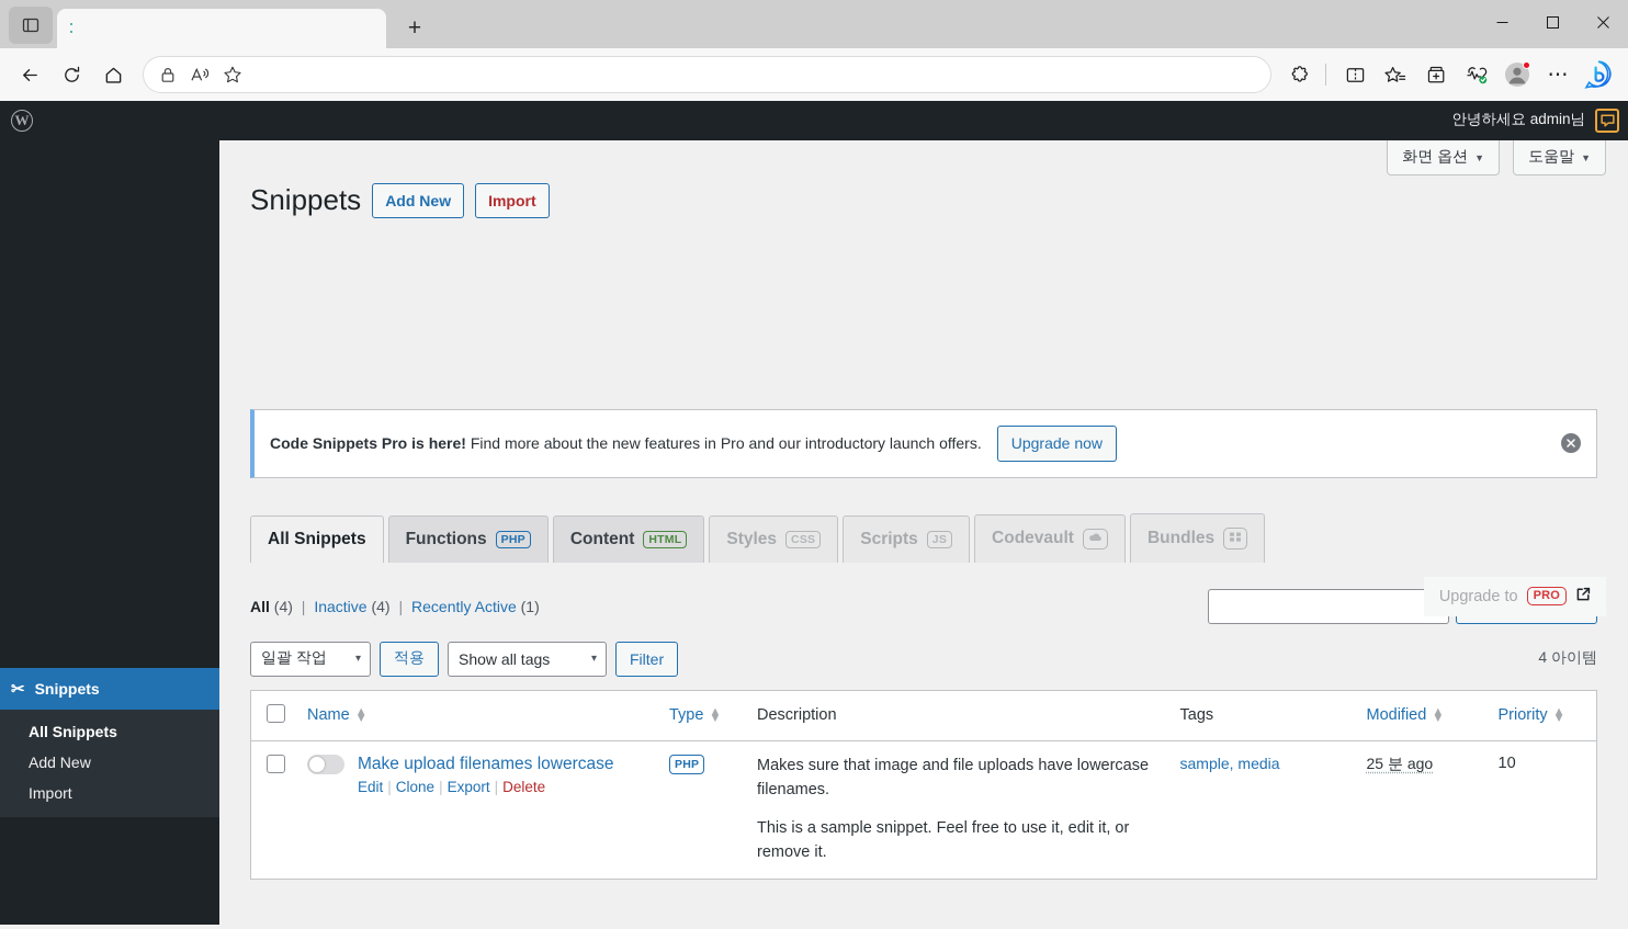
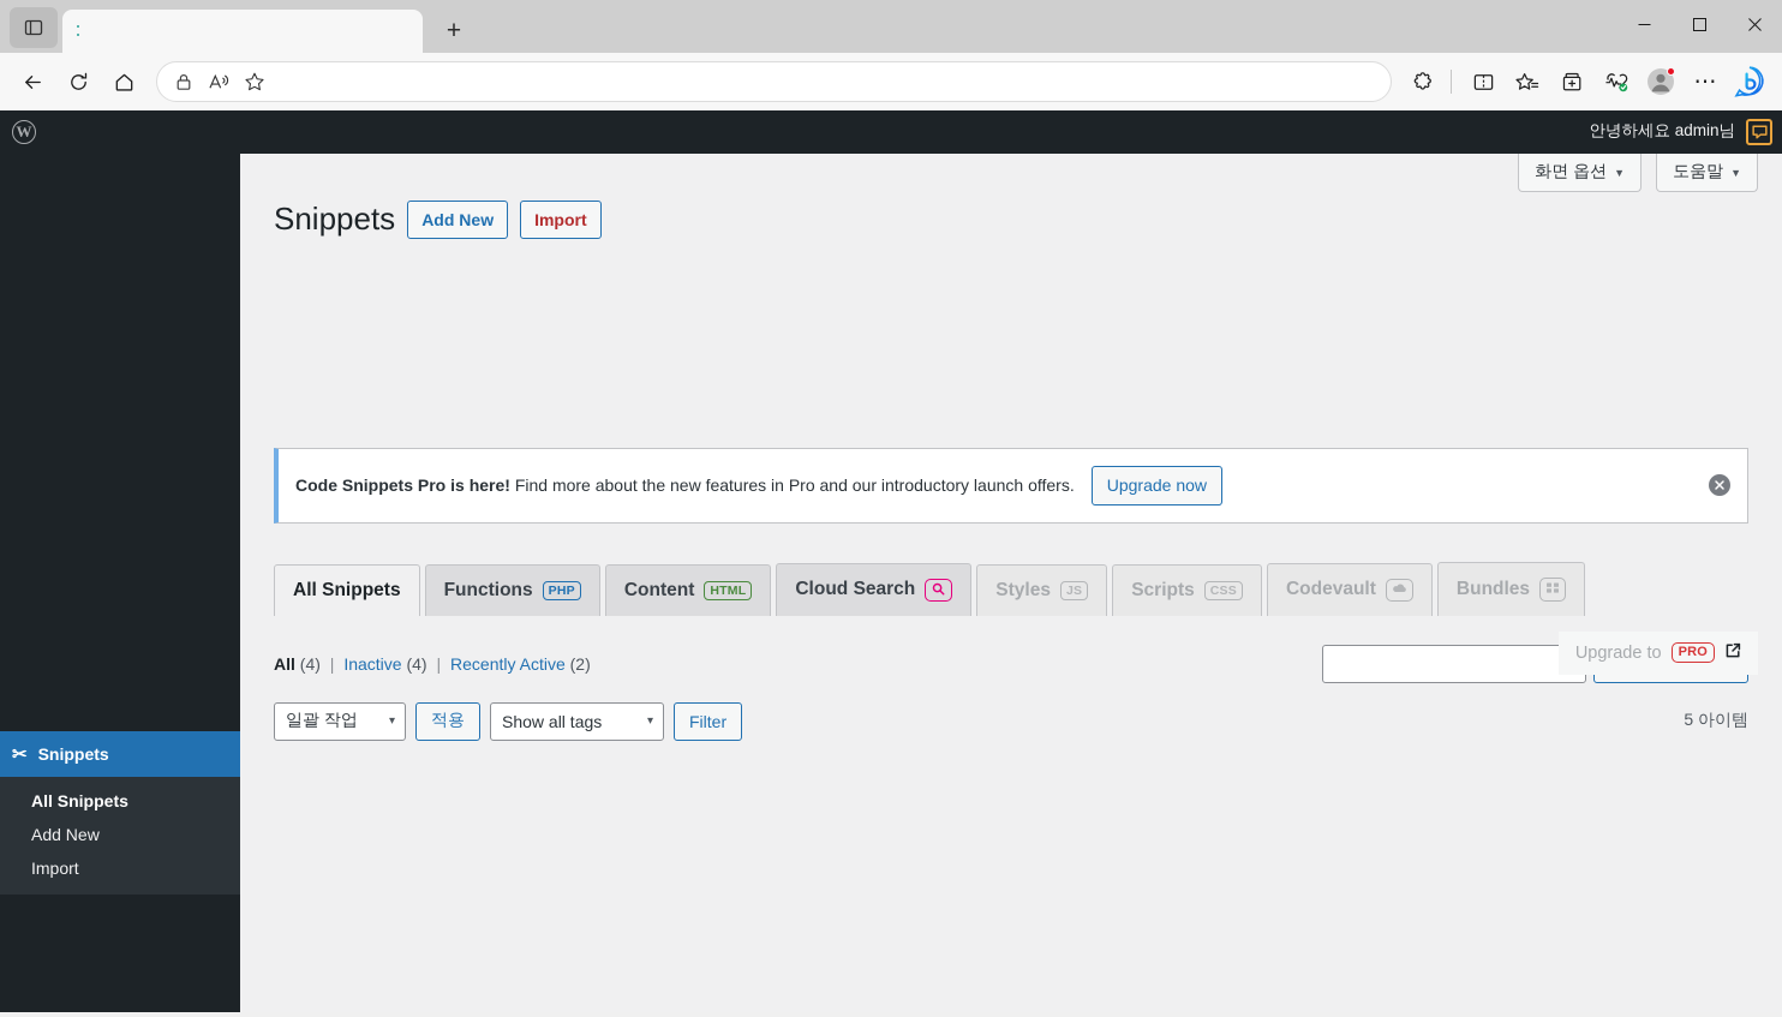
  +
  ⋯
  W
  안녕하세요 admin님
  ✂
  Snippets
  All Snippets
  Add New
  Import
  화면 옵션
  ▼
  도움말
  ▼
  Snippets
  Add New
  Import
  Code Snippets Pro is here! Find more about the new features in Pro and our introductory launch offers.
  Upgrade now
  All Snippets
  Functions
  PHP
  Content
  HTML
+ Cloud Search
  Styles
- CSS
+ JS
  Scripts
- JS
+ CSS
  Codevault
  Bundles
  Upgrade to
  PRO
- All (4) | Inactive (4) | Recently Active (1)
+ All (4) | Inactive (4) | Recently Active (2)
  일괄 작업
  ▾
  적용
  Show all tags
  ▾
  Filter
- 4 아이템
+ 5 아이템
- 	Name ▲▼	Type ▲▼	Description	Tags	Modified ▲▼	Priority ▲▼
- 	Make upload filenames lowercase Edit | Clone | Export | Delete	PHP	Makes sure that image and file uploads have lowercase filenames. This is a sample snippet. Feel free to use it, edit it, or remove it.	sample, media	25 분 ago	10
